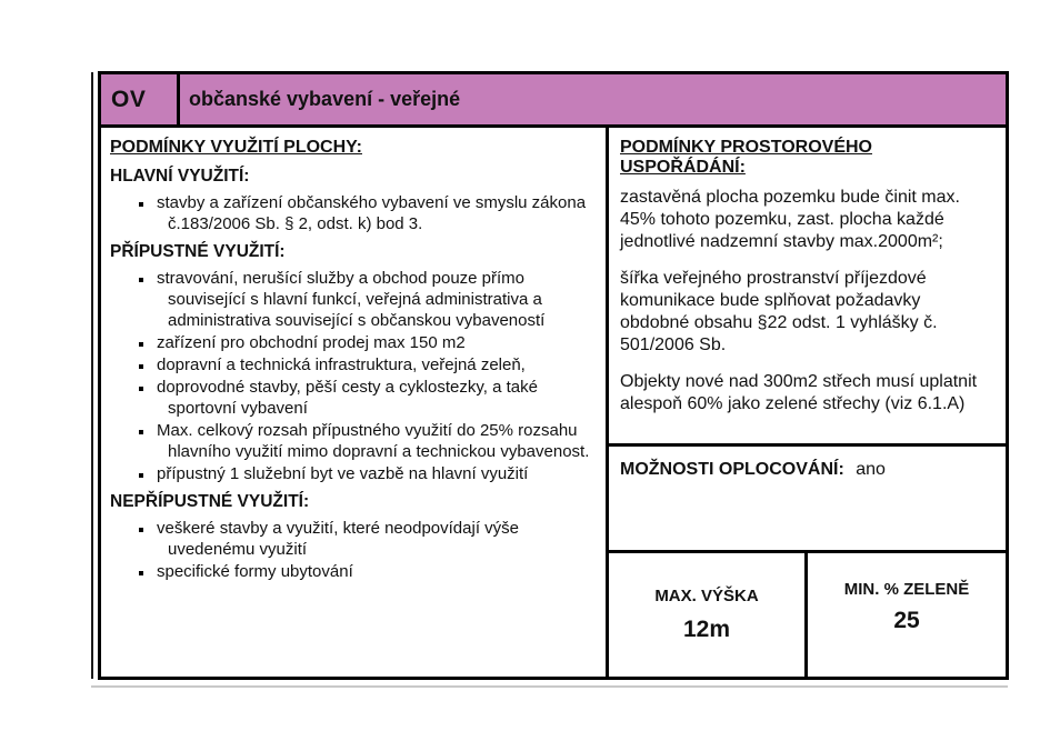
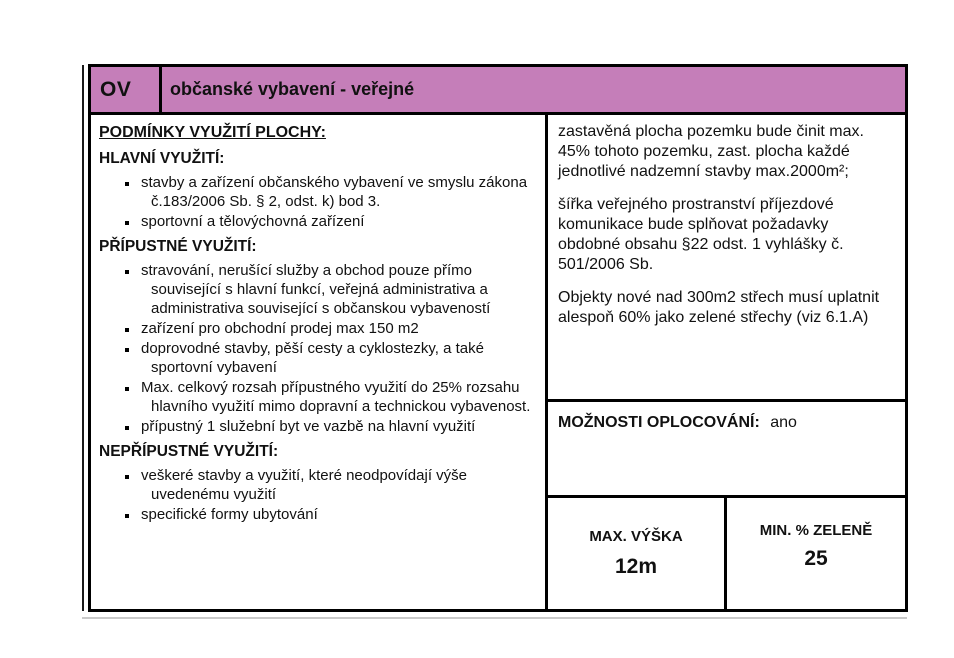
  OV
  občanské vybavení - veřejné
  PODMÍNKY VYUŽITÍ PLOCHY:
  HLAVNÍ VYUŽITÍ:
  stavby a zařízení občanského vybavení ve smyslu zákona č.183/2006 Sb. § 2, odst. k) bod 3.
+ sportovní a tělovýchovná zařízení
  PŘÍPUSTNÉ VYUŽITÍ:
  stravování, nerušící služby a obchod pouze přímo související s hlavní funkcí, veřejná administrativa a administrativa související s občanskou vybaveností
  zařízení pro obchodní prodej max 150 m2
- dopravní a technická infrastruktura, veřejná zeleň,
  doprovodné stavby, pěší cesty a cyklostezky, a také sportovní vybavení
  Max. celkový rozsah přípustného využití do 25% rozsahu hlavního využití mimo dopravní a technickou vybavenost.
  přípustný 1 služební byt ve vazbě na hlavní využití
  NEPŘÍPUSTNÉ VYUŽITÍ:
  veškeré stavby a využití, které neodpovídají výše uvedenému využití
  specifické formy ubytování
- PODMÍNKY PROSTOROVÉHO USPOŘÁDÁNÍ:
  zastavěná plocha pozemku bude činit max. 45% tohoto pozemku, zast. plocha každé jednotlivé nadzemní stavby max.2000m²;
  šířka veřejného prostranství příjezdové komunikace bude splňovat požadavky obdobné obsahu §22 odst. 1 vyhlášky č. 501/2006 Sb.
  Objekty nové nad 300m2 střech musí uplatnit alespoň 60% jako zelené střechy (viz 6.1.A)
  MOŽNOSTI OPLOCOVÁNÍ: ano
  MAX. VÝŠKA
  12m
  MIN. % ZELENĚ
  25
